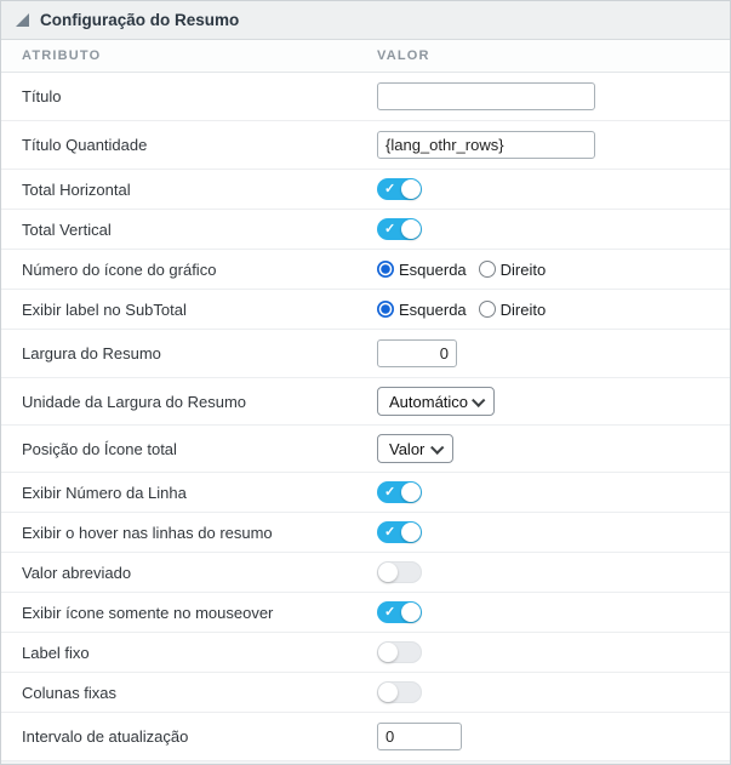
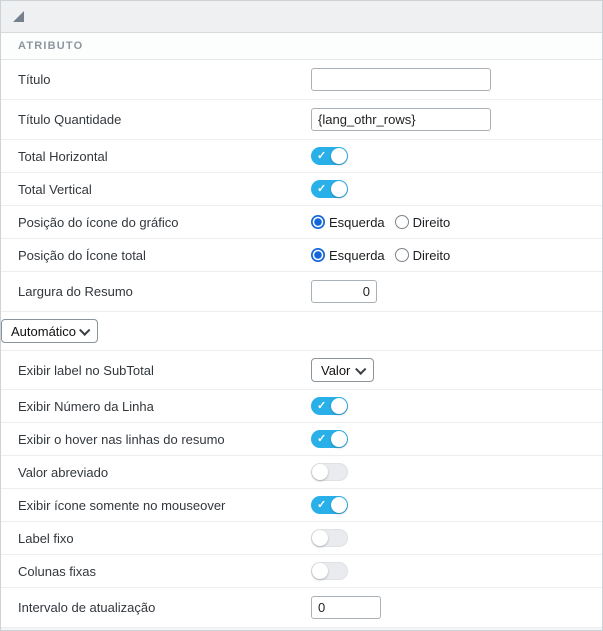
- Configuração do Resumo
  ATRIBUTO
- VALOR
  Título
  Título Quantidade
  {lang_othr_rows}
  Total Horizontal
  ✓
  Total Vertical
  ✓
- Número do ícone do gráfico
+ Posição do ícone do gráfico
  Esquerda
  Direito
- Exibir label no SubTotal
+ Posição do Ícone total
  Esquerda
  Direito
  Largura do Resumo
  0
- Unidade da Largura do Resumo
  Automático
- Posição do Ícone total
+ Exibir label no SubTotal
  Valor
  Exibir Número da Linha
  ✓
  Exibir o hover nas linhas do resumo
  ✓
  Valor abreviado
  Exibir ícone somente no mouseover
  ✓
  Label fixo
  Colunas fixas
  Intervalo de atualização
  0
